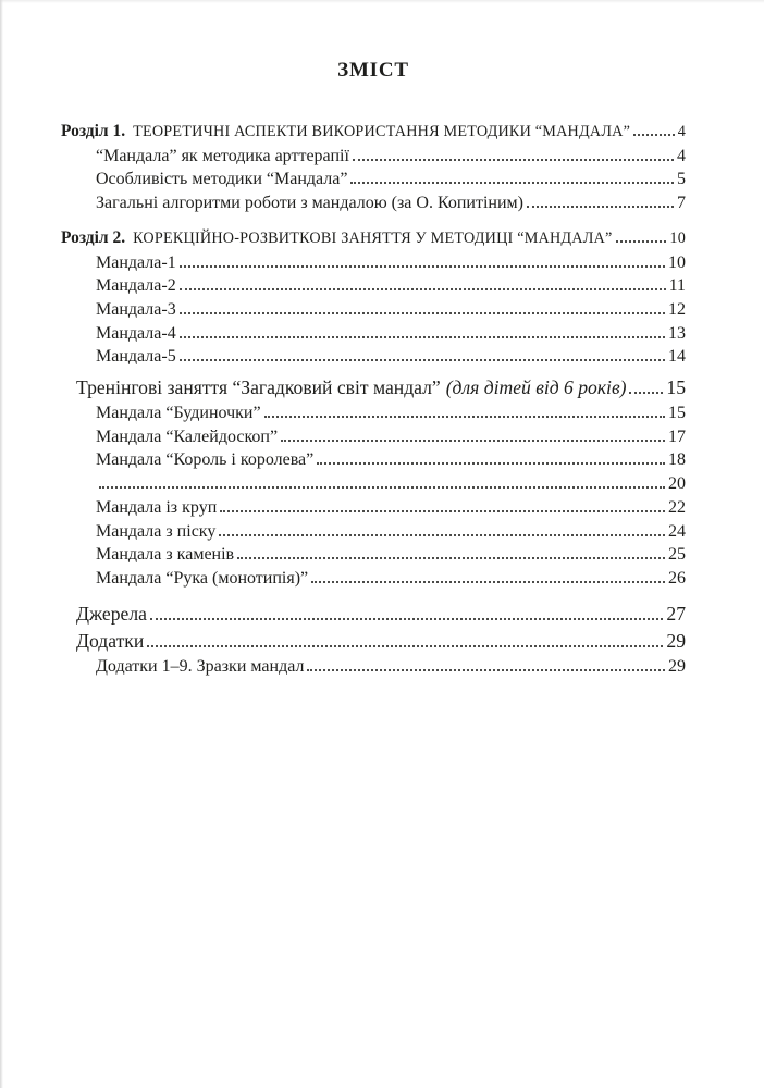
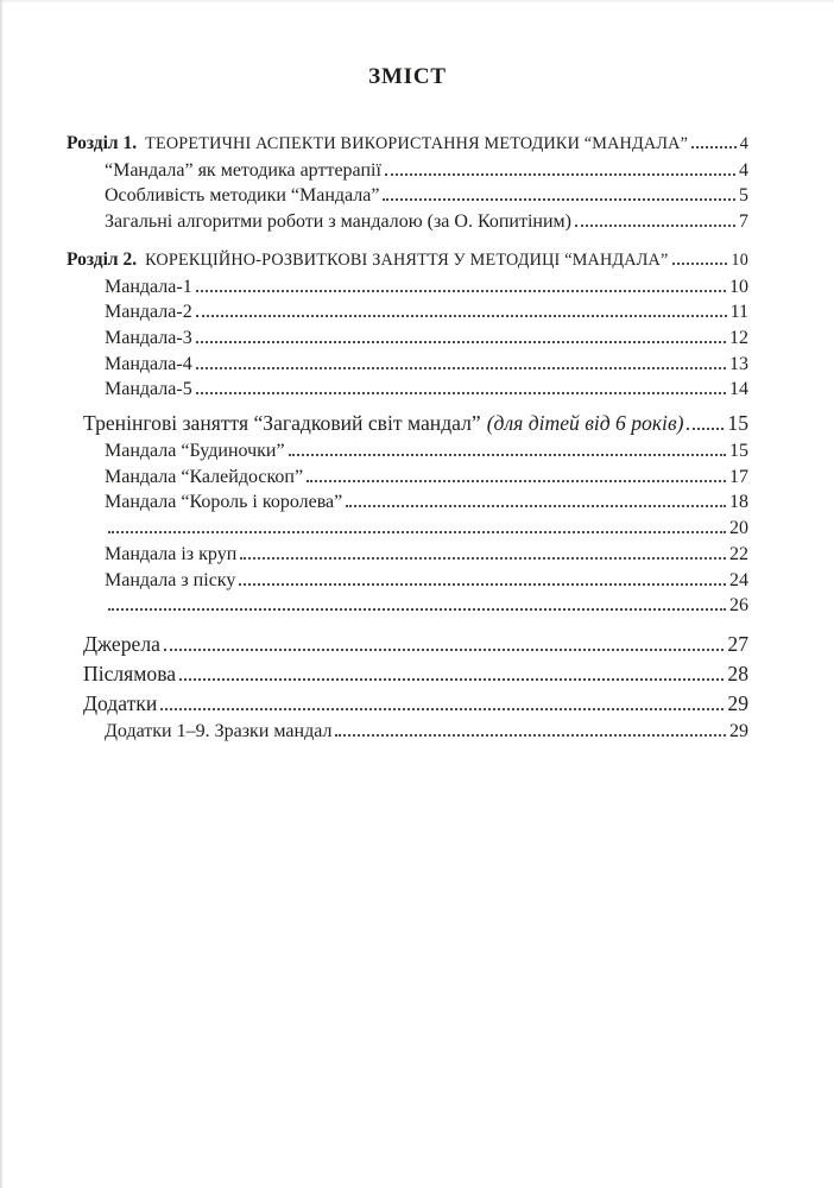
  ЗМІСТ
  Розділ 1.
  ТЕОРЕТИЧНІ АСПЕКТИ ВИКОРИСТАННЯ МЕТОДИКИ “МАНДАЛА”
  4
  “Мандала” як методика арттерапії
  4
  Особливість методики “Мандала”
  5
  Загальні алгоритми роботи з мандалою (за О. Копитіним)
  7
  Розділ 2.
  КОРЕКЦІЙНО-РОЗВИТКОВІ ЗАНЯТТЯ У МЕТОДИЦІ “МАНДАЛА”
  10
  Мандала-1
  10
  Мандала-2
  11
  Мандала-3
  12
  Мандала-4
  13
  Мандала-5
  14
  Тренінгові заняття “Загадковий світ мандал”
  (для дітей від 6 років)
  15
  Мандала “Будиночки”
  15
  Мандала “Калейдоскоп”
  17
  Мандала “Король і королева”
  18
  20
  Мандала із круп
  22
  Мандала з піску
  24
- Мандала з каменів
- 25
- Мандала “Рука (монотипія)”
  26
  Джерела
  27
+ Післямова
+ 28
  Додатки
  29
  Додатки 1–9. Зразки мандал
  29
